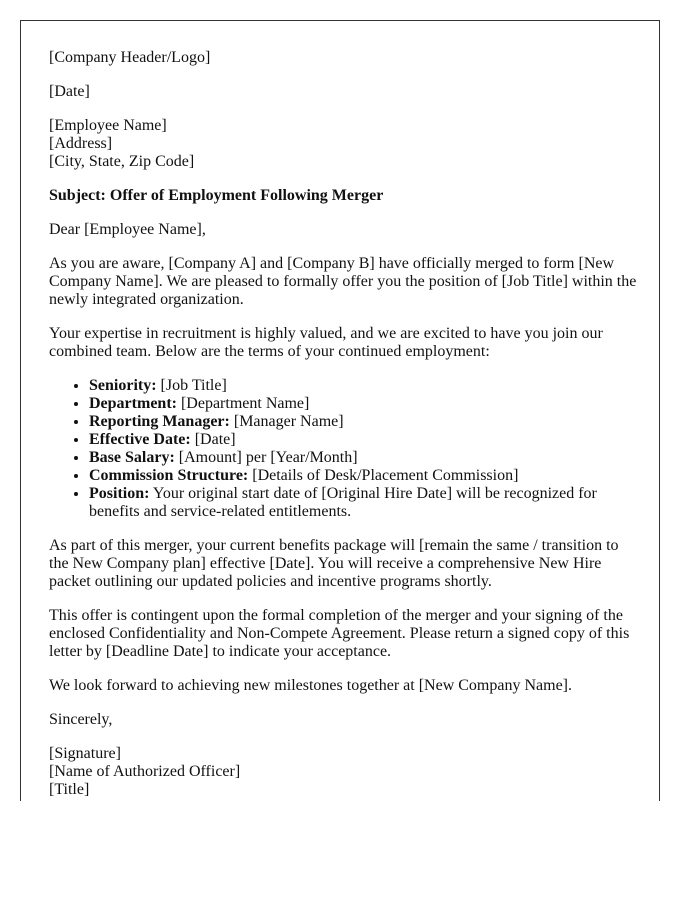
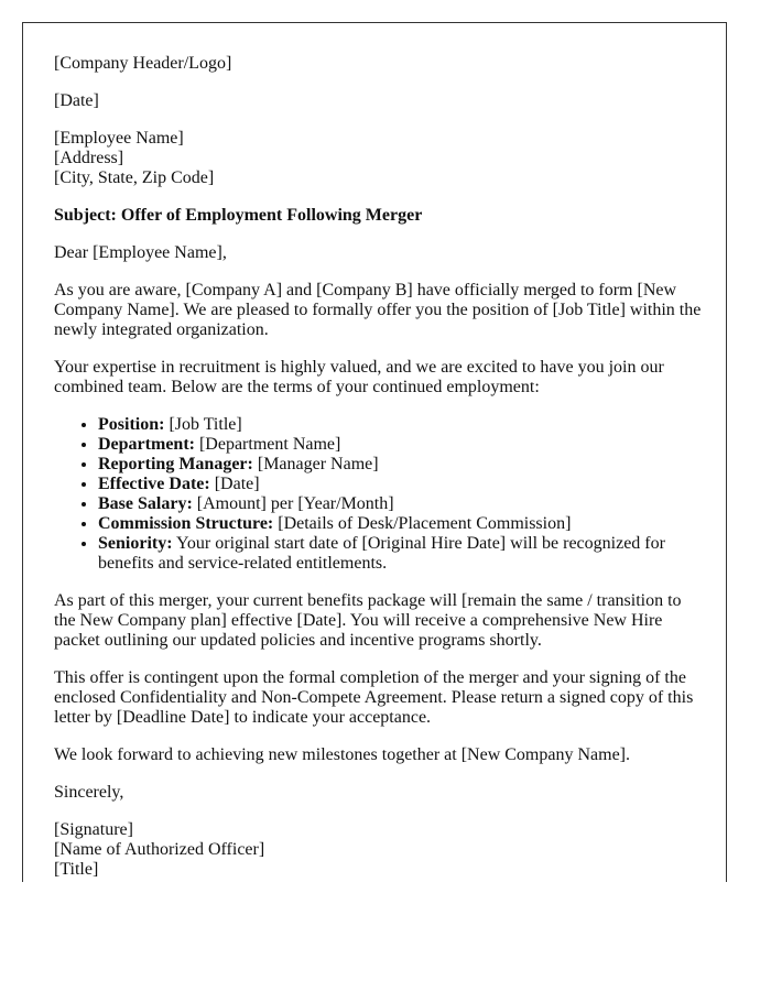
  [Company Header/Logo]
  [Date]
  [Employee Name]
  [Address]
  [City, State, Zip Code]
  Subject: Offer of Employment Following Merger
  Dear [Employee Name],
  As you are aware, [Company A] and [Company B] have officially merged to form [New Company Name]. We are pleased to formally offer you the position of [Job Title] within the newly integrated organization.
  Your expertise in recruitment is highly valued, and we are excited to have you join our combined team. Below are the terms of your continued employment:
- Seniority: [Job Title]
+ Position: [Job Title]
  Department: [Department Name]
  Reporting Manager: [Manager Name]
  Effective Date: [Date]
  Base Salary: [Amount] per [Year/Month]
  Commission Structure: [Details of Desk/Placement Commission]
- Position: Your original start date of [Original Hire Date] will be recognized for benefits and service-related entitlements.
+ Seniority: Your original start date of [Original Hire Date] will be recognized for benefits and service-related entitlements.
  As part of this merger, your current benefits package will [remain the same / transition to the New Company plan] effective [Date]. You will receive a comprehensive New Hire packet outlining our updated policies and incentive programs shortly.
  This offer is contingent upon the formal completion of the merger and your signing of the enclosed Confidentiality and Non-Compete Agreement. Please return a signed copy of this letter by [Deadline Date] to indicate your acceptance.
  We look forward to achieving new milestones together at [New Company Name].
  Sincerely,
  [Signature]
  [Name of Authorized Officer]
  [Title]
